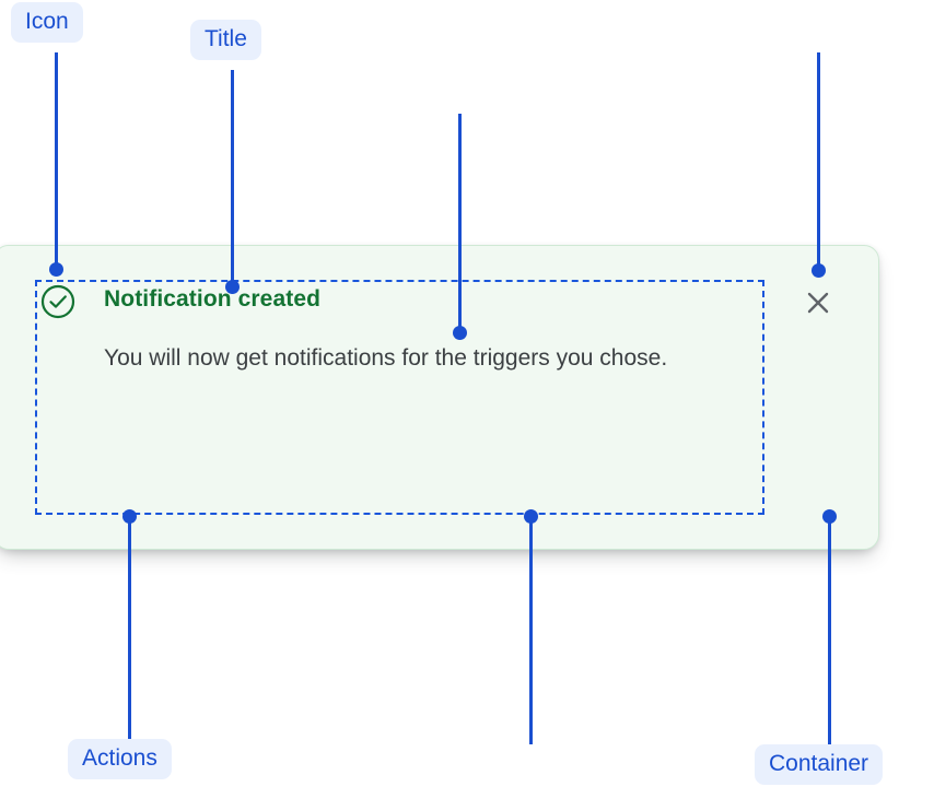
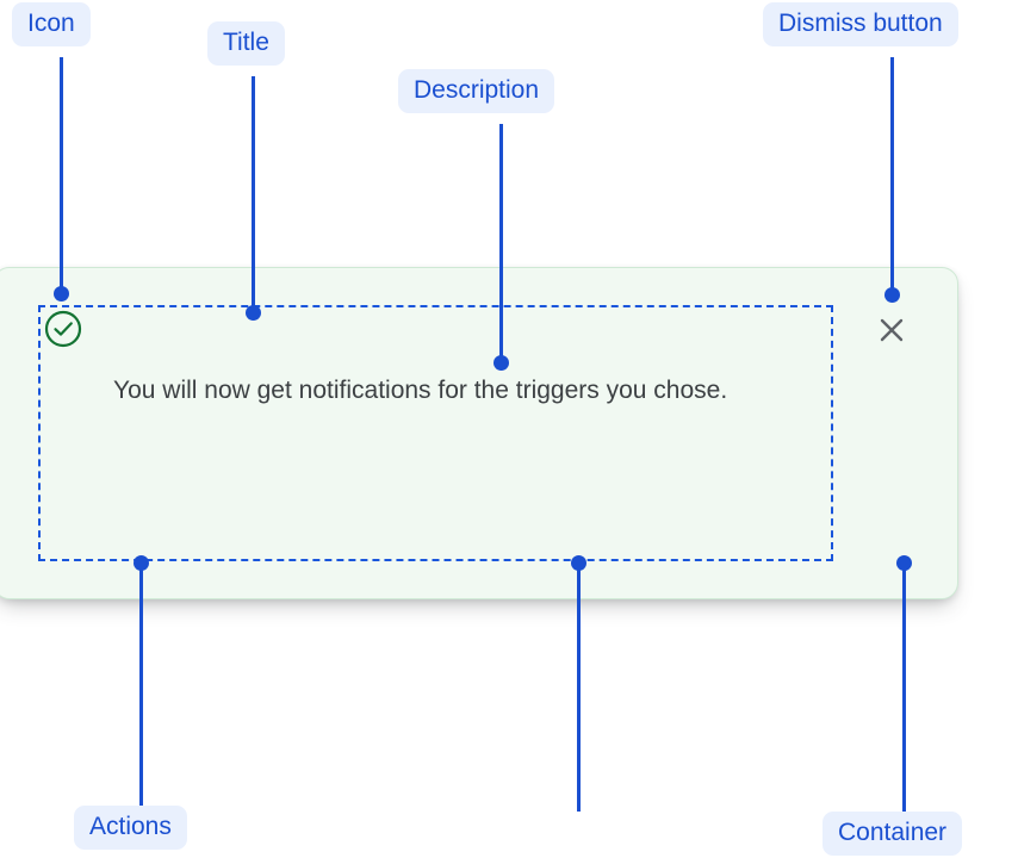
- Notification created
  You will now get notifications for the triggers you chose.
  Icon
  Title
+ Description
+ Dismiss button
  Actions
  Container
